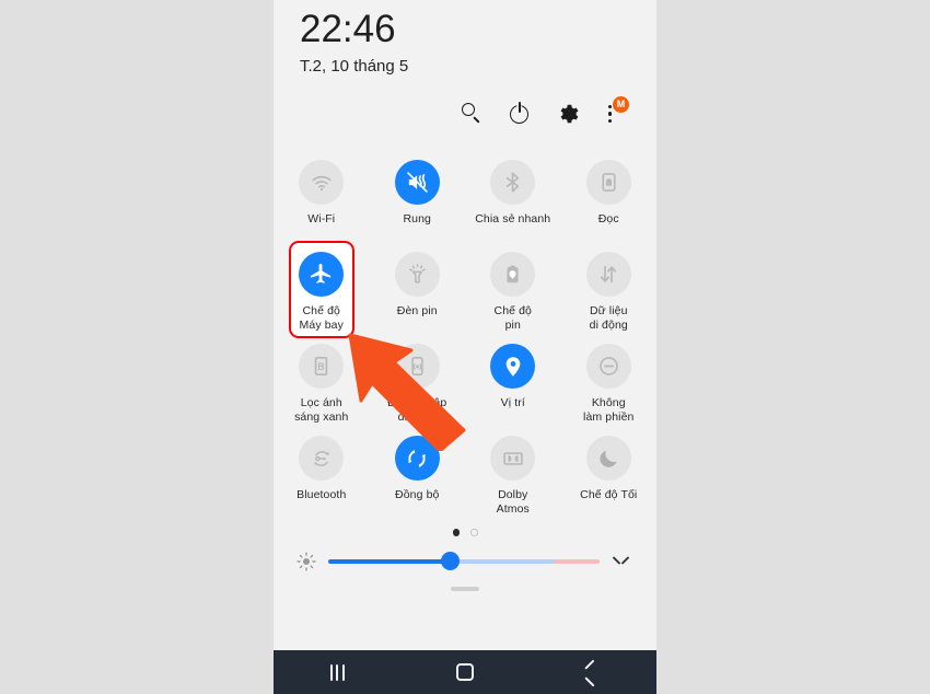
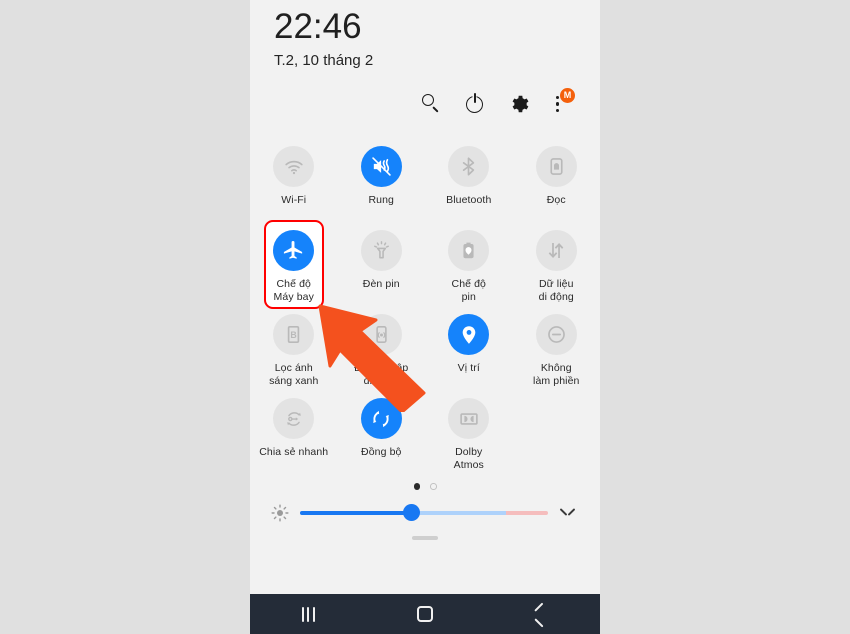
  22:46
- T.2, 10 tháng 5
+ T.2, 10 tháng 2
  M
  Wi-Fi
  Rung
- Chia sẻ nhanh
+ Bluetooth
  Đọc
  Chế độ
  Máy bay
  Đèn pin
  Chế độ
  pin
  Dữ liệu
  di động
  B
  Lọc ánh
  sáng xanh
  Vị trí
  Không
  làm phiền
- Bluetooth
+ Chia sẻ nhanh
  Đồng bộ
  Dolby
  Atmos
- Chế độ Tối
